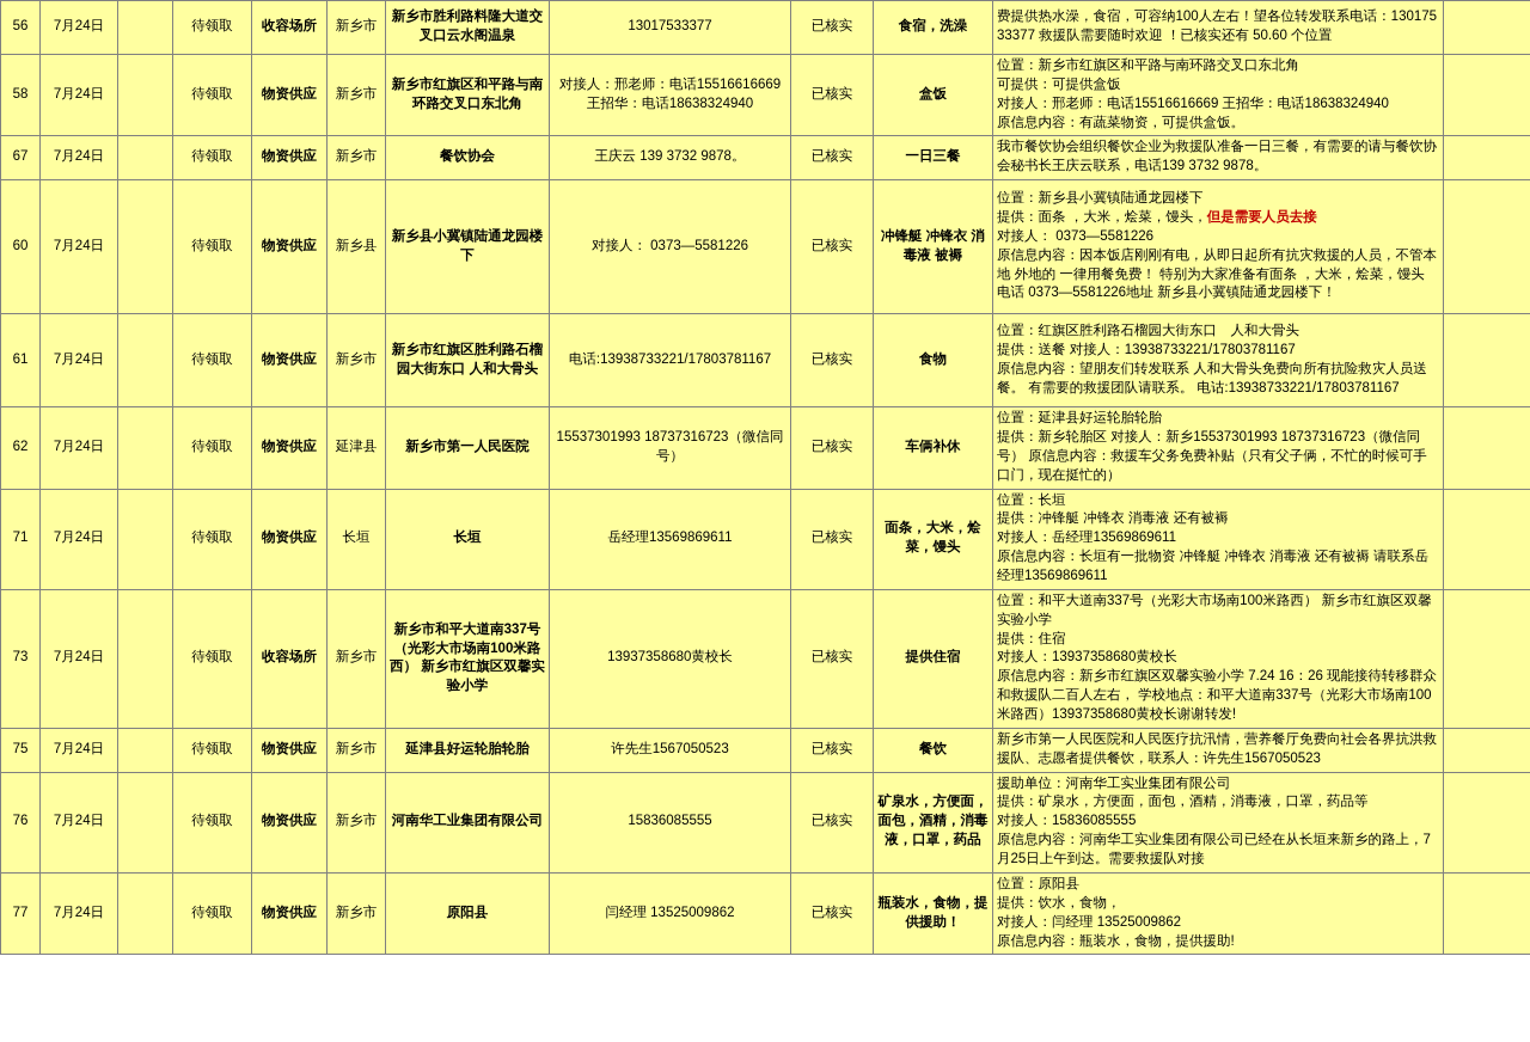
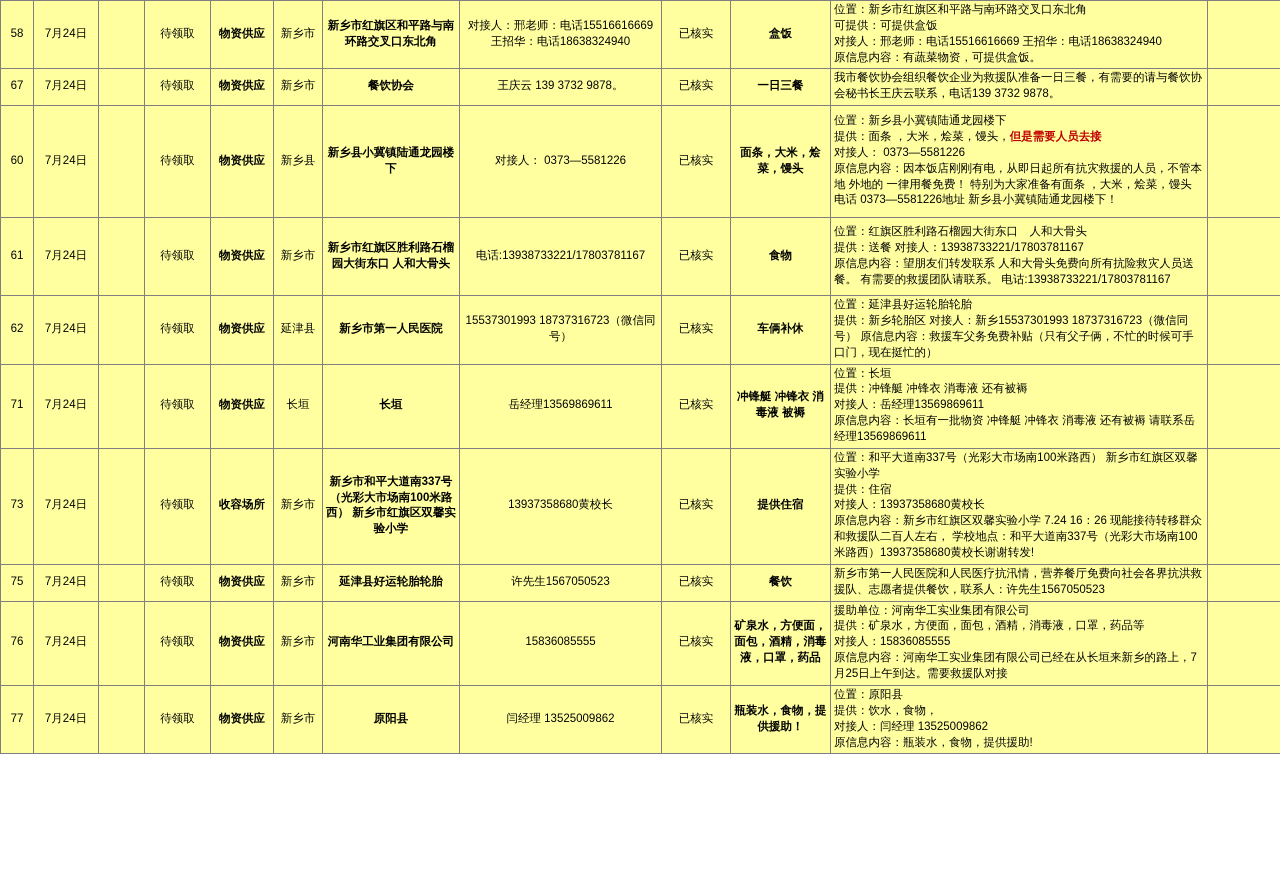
- 56	7月24日		待领取	收容场所	新乡市	新乡市胜利路料隆大道交叉口云水阁温泉	13017533377	已核实	食宿，洗澡	费提供热水澡，食宿，可容纳100人左右！望各位转发联系电话：13017533377 救援队需要随时欢迎 ！已核实还有 50.60 个位置
  58	7月24日		待领取	物资供应	新乡市	新乡市红旗区和平路与南环路交叉口东北角	对接人：邢老师：电话15516616669 王招华：电话18638324940	已核实	盒饭	位置：新乡市红旗区和平路与南环路交叉口东北角可提供：可提供盒饭对接人：邢老师：电话15516616669 王招华：电话18638324940原信息内容：有蔬菜物资，可提供盒饭。
  67	7月24日		待领取	物资供应	新乡市	餐饮协会	王庆云 139 3732 9878。	已核实	一日三餐	我市餐饮协会组织餐饮企业为救援队准备一日三餐，有需要的请与餐饮协会秘书长王庆云联系，电话139 3732 9878。
- 60	7月24日		待领取	物资供应	新乡县	新乡县小冀镇陆通龙园楼下	对接人： 0373—5581226	已核实	冲锋艇 冲锋衣 消毒液 被褥	位置：新乡县小冀镇陆通龙园楼下提供：面条 ，大米，烩菜，馒头，但是需要人员去接 对接人： 0373—5581226原信息内容：因本饭店刚刚有电，从即日起所有抗灾救援的人员，不管本地 外地的 一律用餐免费！ 特别为大家准备有面条 ，大米，烩菜，馒头 电话 0373—5581226地址 新乡县小冀镇陆通龙园楼下！
+ 60	7月24日		待领取	物资供应	新乡县	新乡县小冀镇陆通龙园楼下	对接人： 0373—5581226	已核实	面条，大米，烩菜，馒头	位置：新乡县小冀镇陆通龙园楼下提供：面条 ，大米，烩菜，馒头，但是需要人员去接 对接人： 0373—5581226原信息内容：因本饭店刚刚有电，从即日起所有抗灾救援的人员，不管本地 外地的 一律用餐免费！ 特别为大家准备有面条 ，大米，烩菜，馒头 电话 0373—5581226地址 新乡县小冀镇陆通龙园楼下！
  61	7月24日		待领取	物资供应	新乡市	新乡市红旗区胜利路石榴园大街东口 人和大骨头	电话:13938733221/17803781167	已核实	食物	位置：红旗区胜利路石榴园大街东口 人和大骨头提供：送餐 对接人：13938733221/17803781167原信息内容：望朋友们转发联系 人和大骨头免费向所有抗险救灾人员送餐。 有需要的救援团队请联系。 电诂:13938733221/17803781167
  62	7月24日		待领取	物资供应	延津县	新乡市第一人民医院	15537301993 18737316723（微信同号）	已核实	车俩补休	位置：延津县好运轮胎轮胎提供：新乡轮胎区 对接人：新乡15537301993 18737316723（微信同号） 原信息内容：救援车父务免费补贴（只有父子俩，不忙的时候可手口门，现在挺忙的）
- 71	7月24日		待领取	物资供应	长垣	长垣	岳经理13569869611	已核实	面条，大米，烩菜，馒头	位置：长垣提供：冲锋艇 冲锋衣 消毒液 还有被褥对接人：岳经理13569869611原信息内容：长垣有一批物资 冲锋艇 冲锋衣 消毒液 还有被褥 请联系岳经理13569869611
+ 71	7月24日		待领取	物资供应	长垣	长垣	岳经理13569869611	已核实	冲锋艇 冲锋衣 消毒液 被褥	位置：长垣提供：冲锋艇 冲锋衣 消毒液 还有被褥对接人：岳经理13569869611原信息内容：长垣有一批物资 冲锋艇 冲锋衣 消毒液 还有被褥 请联系岳经理13569869611
  73	7月24日		待领取	收容场所	新乡市	新乡市和平大道南337号（光彩大市场南100米路西） 新乡市红旗区双馨实验小学	13937358680黄校长	已核实	提供住宿	位置：和平大道南337号（光彩大市场南100米路西） 新乡市红旗区双馨实验小学提供：住宿对接人：13937358680黄校长原信息内容：新乡市红旗区双馨实验小学 7.24 16：26 现能接待转移群众和救援队二百人左右， 学校地点：和平大道南337号（光彩大市场南100米路西）13937358680黄校长谢谢转发!
  75	7月24日		待领取	物资供应	新乡市	延津县好运轮胎轮胎	许先生1567050523	已核实	餐饮	新乡市第一人民医院和人民医疗抗汛情，营养餐厅免费向社会各界抗洪救援队、志愿者提供餐饮，联系人：许先生1567050523
  76	7月24日		待领取	物资供应	新乡市	河南华工业集团有限公司	15836085555	已核实	矿泉水，方便面，面包，酒精，消毒液，口罩，药品	援助单位：河南华工实业集团有限公司提供：矿泉水，方便面，面包，酒精，消毒液，口罩，药品等对接人：15836085555原信息内容：河南华工实业集团有限公司已经在从长垣来新乡的路上，7月25日上午到达。需要救援队对接
  77	7月24日		待领取	物资供应	新乡市	原阳县	闫经理 13525009862	已核实	瓶装水，食物，提供援助！	位置：原阳县提供：饮水，食物，对接人：闫经理 13525009862原信息内容：瓶装水，食物，提供援助!
